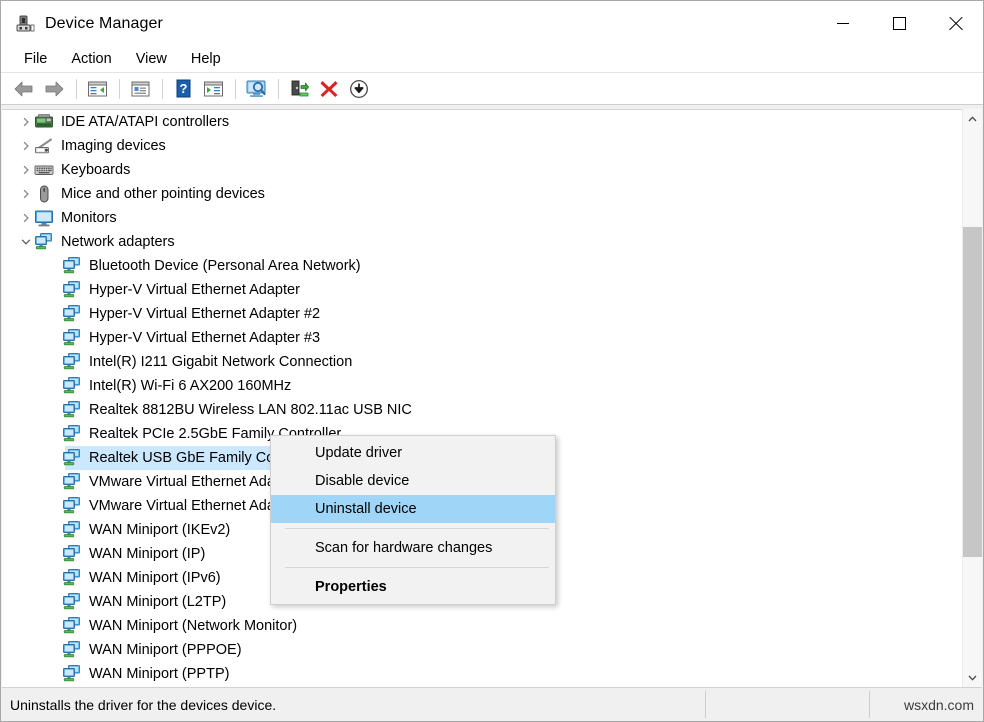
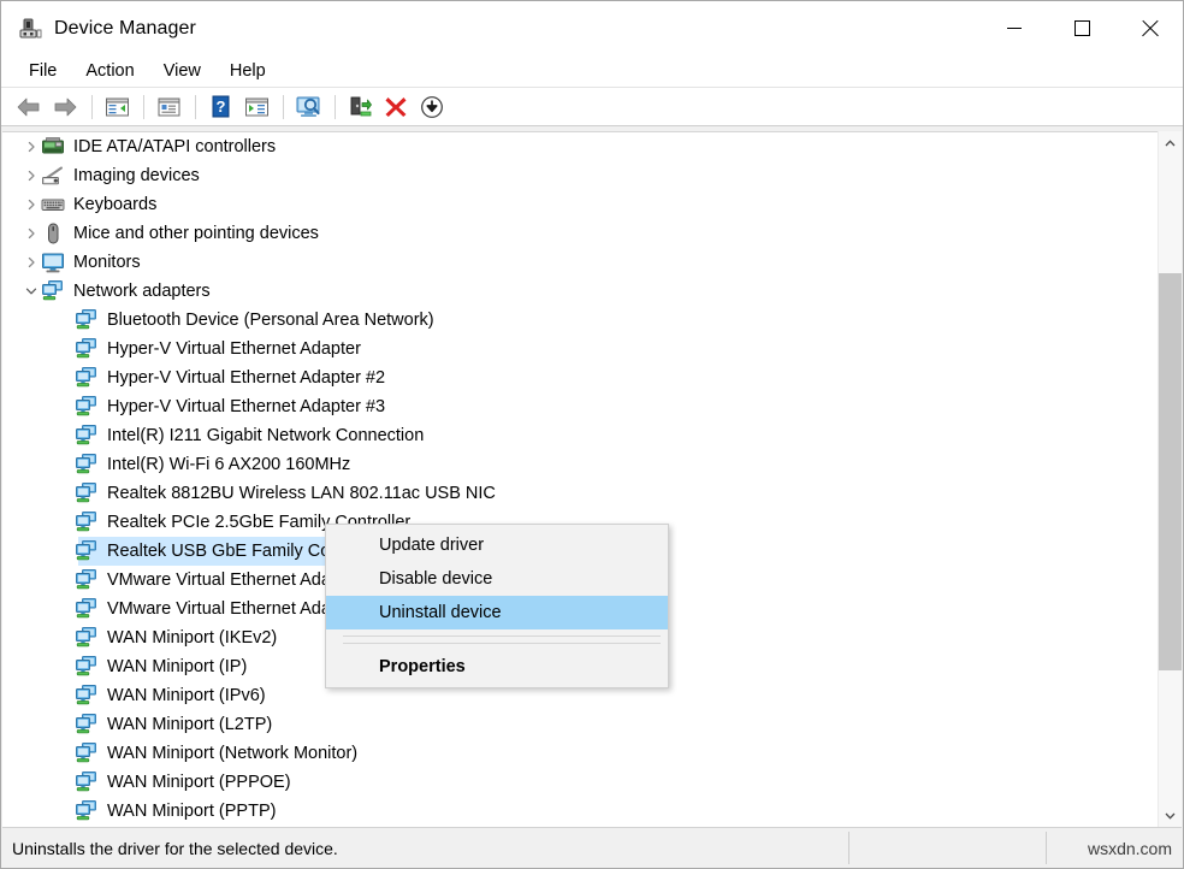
  Device Manager
  File
  Action
  View
  Help
  ?
  IDE ATA/ATAPI controllers
  Imaging devices
  Keyboards
  Mice and other pointing devices
  Monitors
  Network adapters
  Bluetooth Device (Personal Area Network)
  Hyper-V Virtual Ethernet Adapter
  Hyper-V Virtual Ethernet Adapter #2
  Hyper-V Virtual Ethernet Adapter #3
  Intel(R) I211 Gigabit Network Connection
  Intel(R) Wi-Fi 6 AX200 160MHz
  Realtek 8812BU Wireless LAN 802.11ac USB NIC
  Realtek PCIe 2.5GbE Family Controller
  WAN Miniport (IKEv2)
  WAN Miniport (IP)
  WAN Miniport (IPv6)
  WAN Miniport (L2TP)
  WAN Miniport (Network Monitor)
  WAN Miniport (PPPOE)
  WAN Miniport (PPTP)
  Update driver
  Disable device
  Uninstall device
- Scan for hardware changes
  Properties
- Uninstalls the driver for the devices device.
+ Uninstalls the driver for the selected device.
  wsxdn.com
